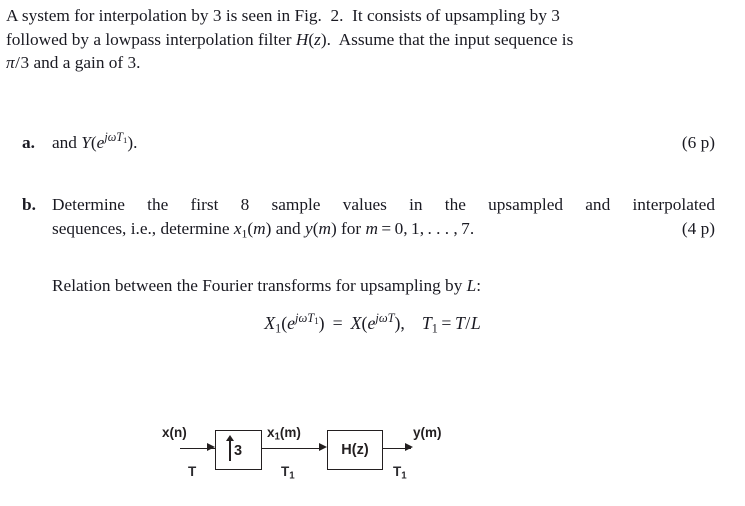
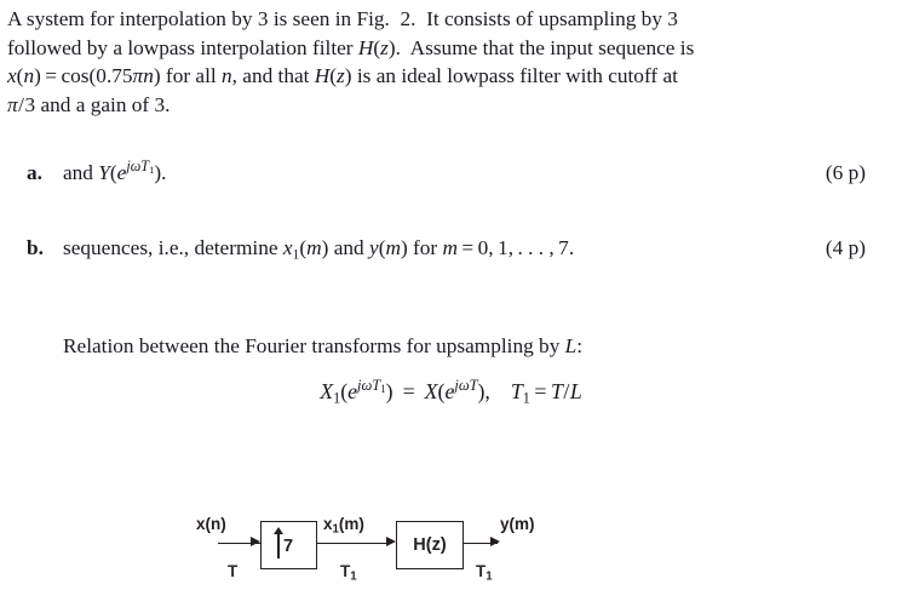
  A system for interpolation by 3 is seen in Fig. 2. It consists of upsampling by 3
  followed by a lowpass interpolation filter H(z). Assume that the input sequence is
+ x(n) = cos(0.75πn) for all n, and that H(z) is an ideal lowpass filter with cutoff at
  π/3 and a gain of 3.
  a.
  and Y(ejωT1).
  (6 p)
  b.
- Determine the first 8 sample values in the upsampled and interpolated
  sequences, i.e., determine x1(m) and y(m) for m = 0, 1, . . . , 7.
  (4 p)
  Relation between the Fourier transforms for upsampling by L:
  X1(ejωT1) = X(ejωT), T1 = T/L
  x(n)
  T
- 3
+ 7
  x1(m)
  T1
  H(z)
  y(m)
  T1
